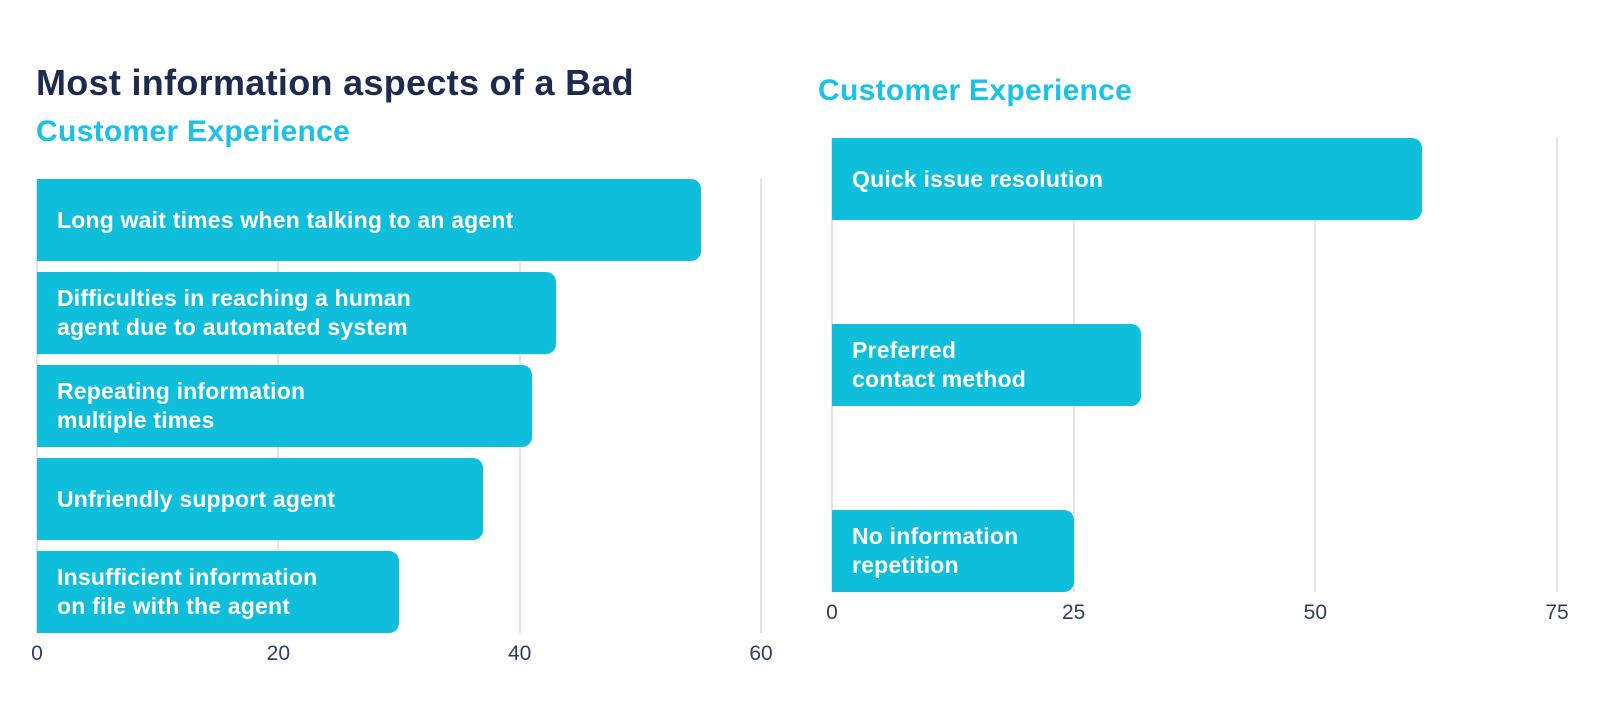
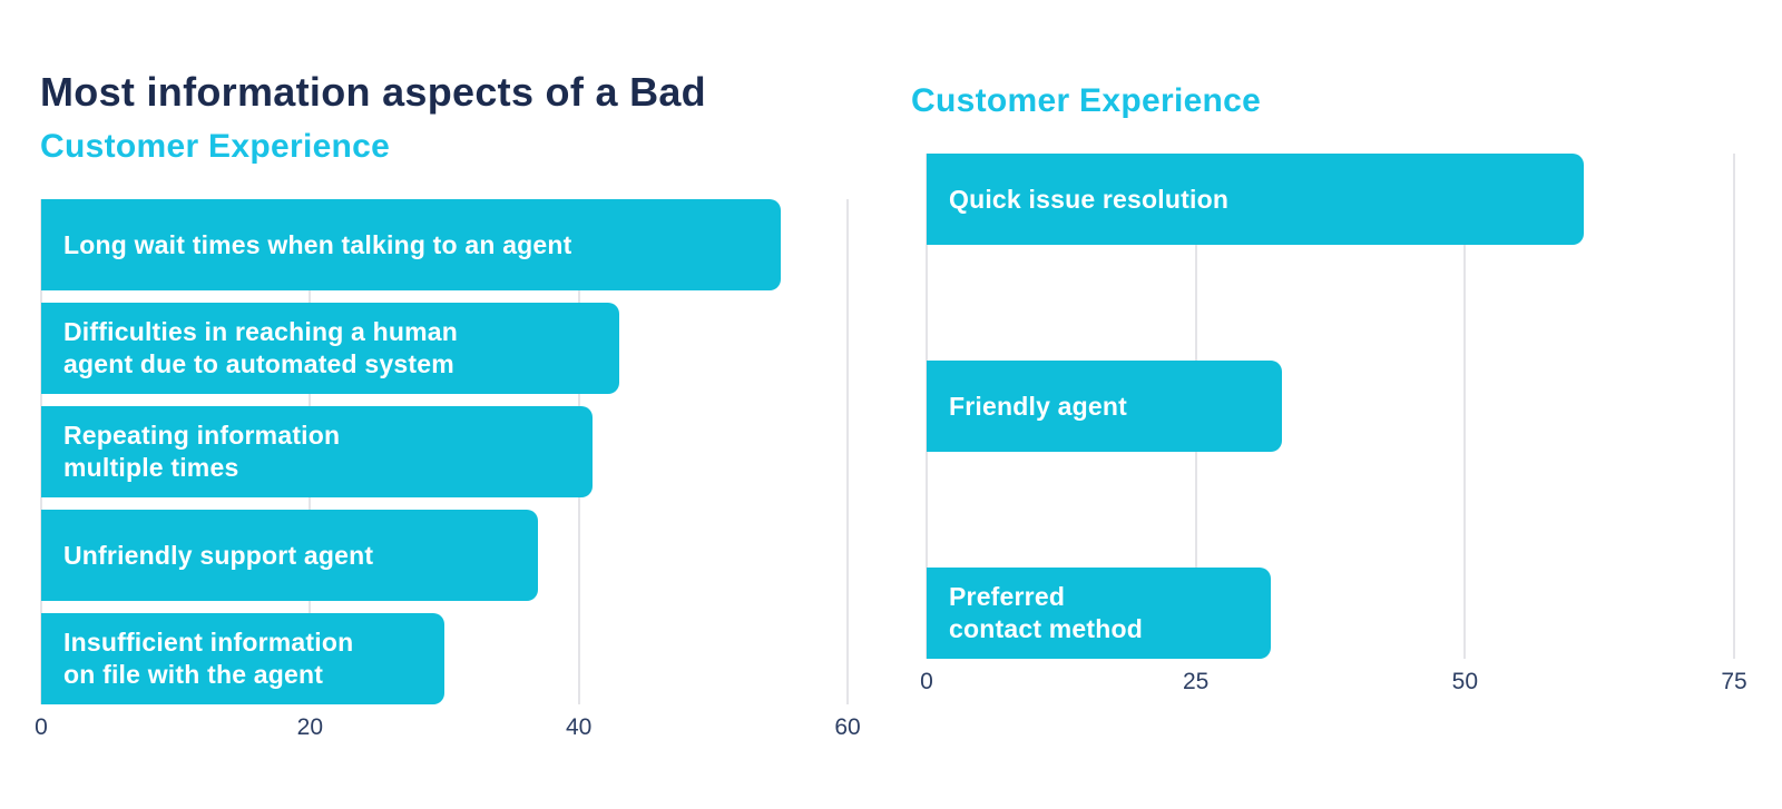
  Most information aspects of a Bad
  Customer Experience
  Long wait times when talking to an agent
  Difficulties in reaching a human
  agent due to automated system
  Repeating information
  multiple times
  Unfriendly support agent
  Insufficient information
  on file with the agent
  0
  20
  40
  60
  Customer Experience
  Quick issue resolution
+ Friendly agent
  Preferred
  contact method
- No information
- repetition
  0
  25
  50
  75
